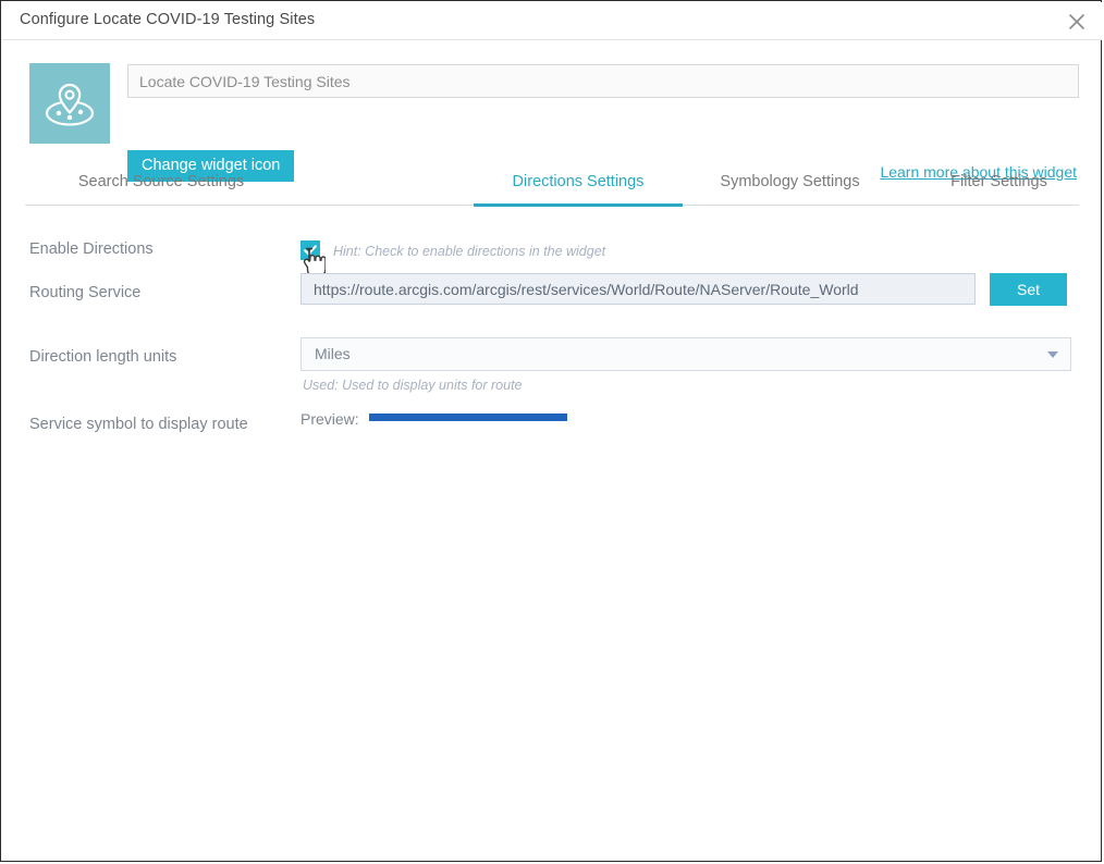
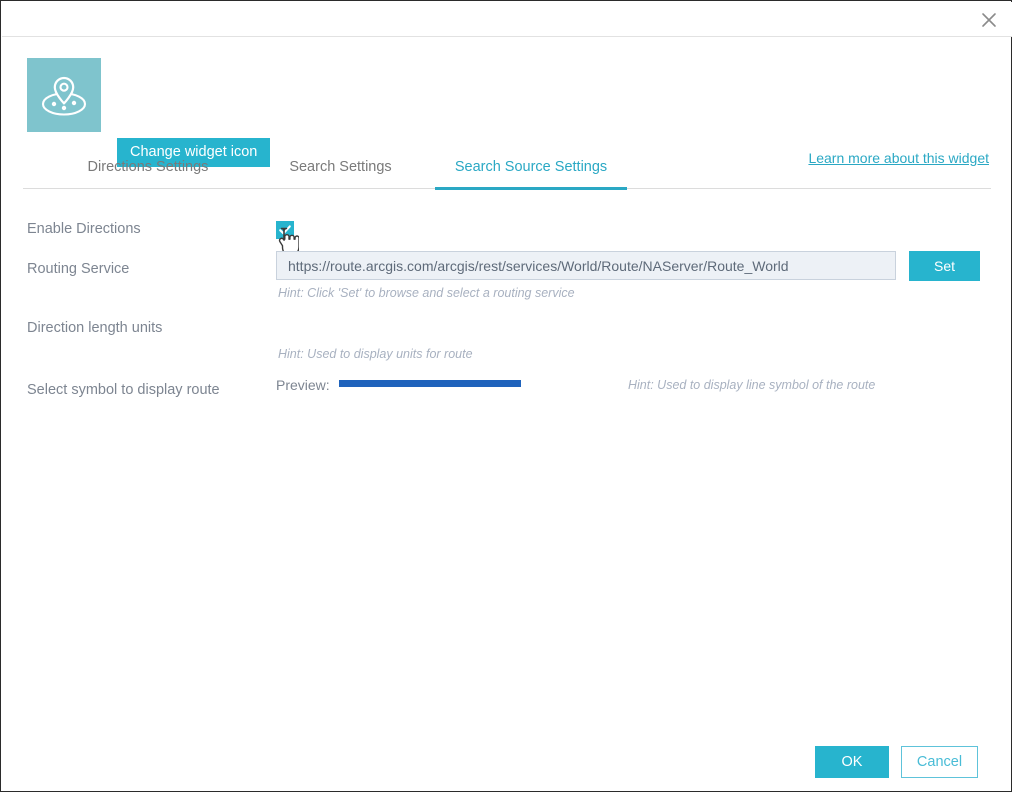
- Configure Locate COVID-19 Testing Sites
- Locate COVID-19 Testing Sites
  Change widget icon
  Learn more about this widget
- Search Source Settings
+ Directions Settings
+ Search Settings
- Directions Settings
+ Search Source Settings
- Symbology Settings
- Filter Settings
  Enable Directions
- Hint: Check to enable directions in the widget
  Routing Service
  https://route.arcgis.com/arcgis/rest/services/World/Route/NAServer/Route_World
  Set
+ Hint: Click 'Set' to browse and select a routing service
  Direction length units
- Miles
- Used: Used to display units for route
+ Hint: Used to display units for route
- Service symbol to display route
+ Select symbol to display route
  Preview:
+ Hint: Used to display line symbol of the route
+ OK
+ Cancel
